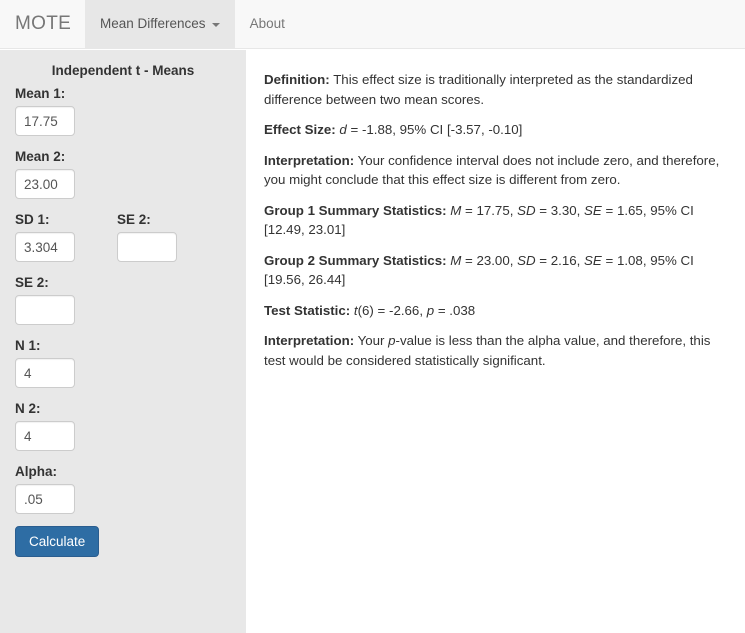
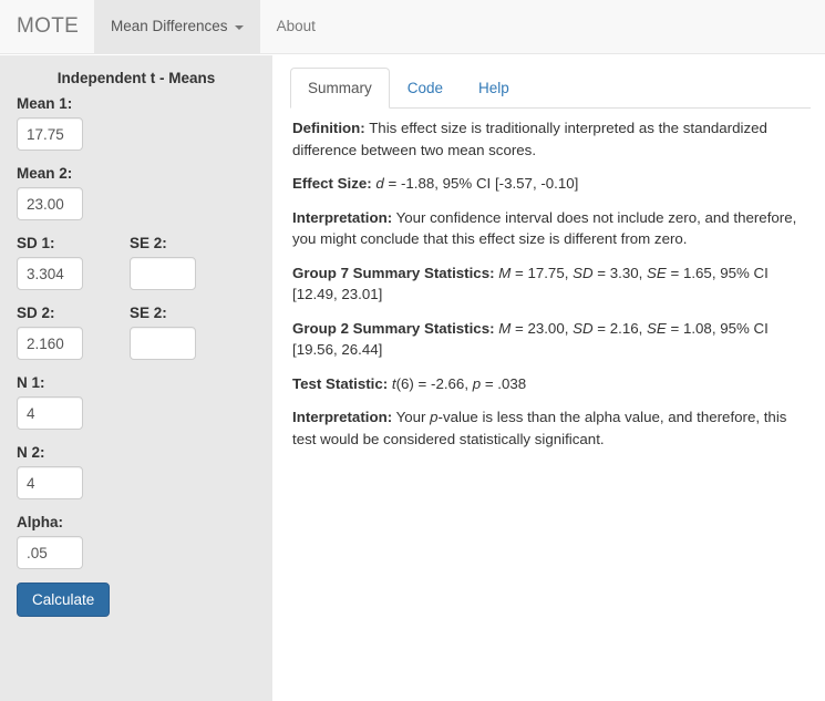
  MOTE
  Mean Differences
  About
  Independent t - Means
  Mean 1:
  17.75
  Mean 2:
  23.00
  SD 1:
  3.304
  SE 2:
+ SD 2:
+ 2.160
  SE 2:
  N 1:
  4
  N 2:
  4
  Alpha:
  .05
  Calculate
+ Summary
+ Code
+ Help
  Definition: This effect size is traditionally interpreted as the standardized difference between two mean scores.
  Effect Size: d = -1.88, 95% CI [-3.57, -0.10]
  Interpretation: Your confidence interval does not include zero, and therefore, you might conclude that this effect size is different from zero.
- Group 1 Summary Statistics: M = 17.75, SD = 3.30, SE = 1.65, 95% CI [12.49, 23.01]
+ Group 7 Summary Statistics: M = 17.75, SD = 3.30, SE = 1.65, 95% CI [12.49, 23.01]
  Group 2 Summary Statistics: M = 23.00, SD = 2.16, SE = 1.08, 95% CI [19.56, 26.44]
  Test Statistic: t(6) = -2.66, p = .038
  Interpretation: Your p-value is less than the alpha value, and therefore, this test would be considered statistically significant.
